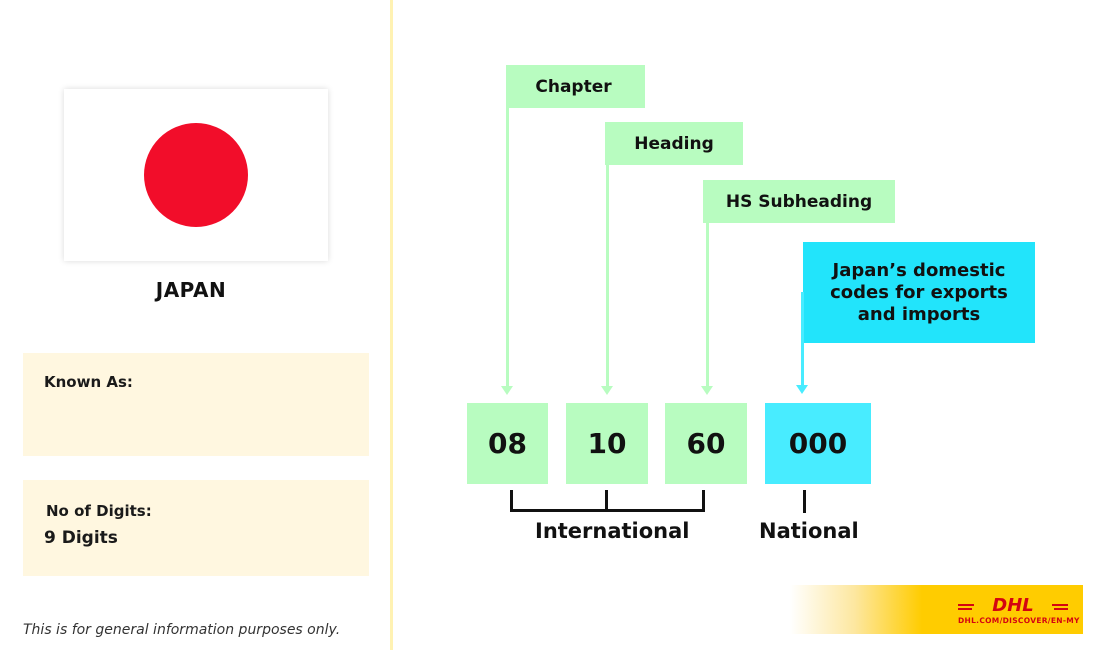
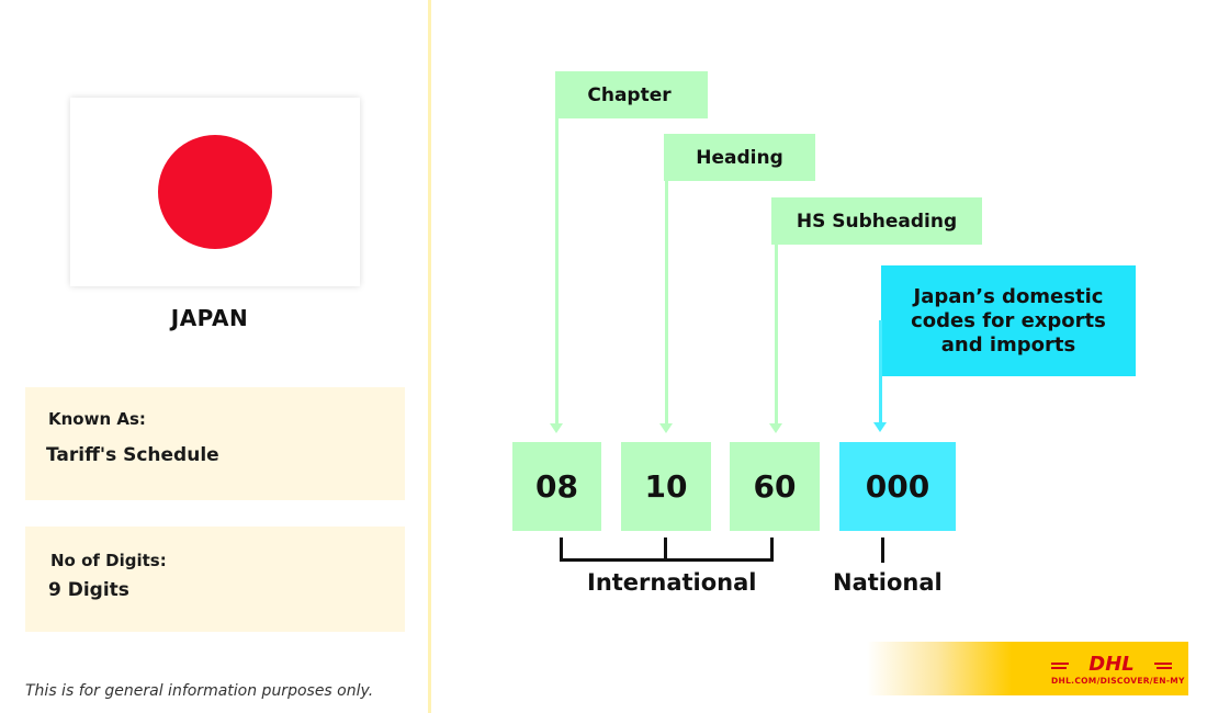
  JAPAN
  Known As:
+ Tariff's Schedule
  No of Digits:
  9 Digits
  This is for general information purposes only.
  Chapter
  Heading
  HS Subheading
  Japan’s domestic codes for exports and imports
  08
  10
  60
  000
  International
  National
  DHL
  DHL.COM/DISCOVER/EN-MY
